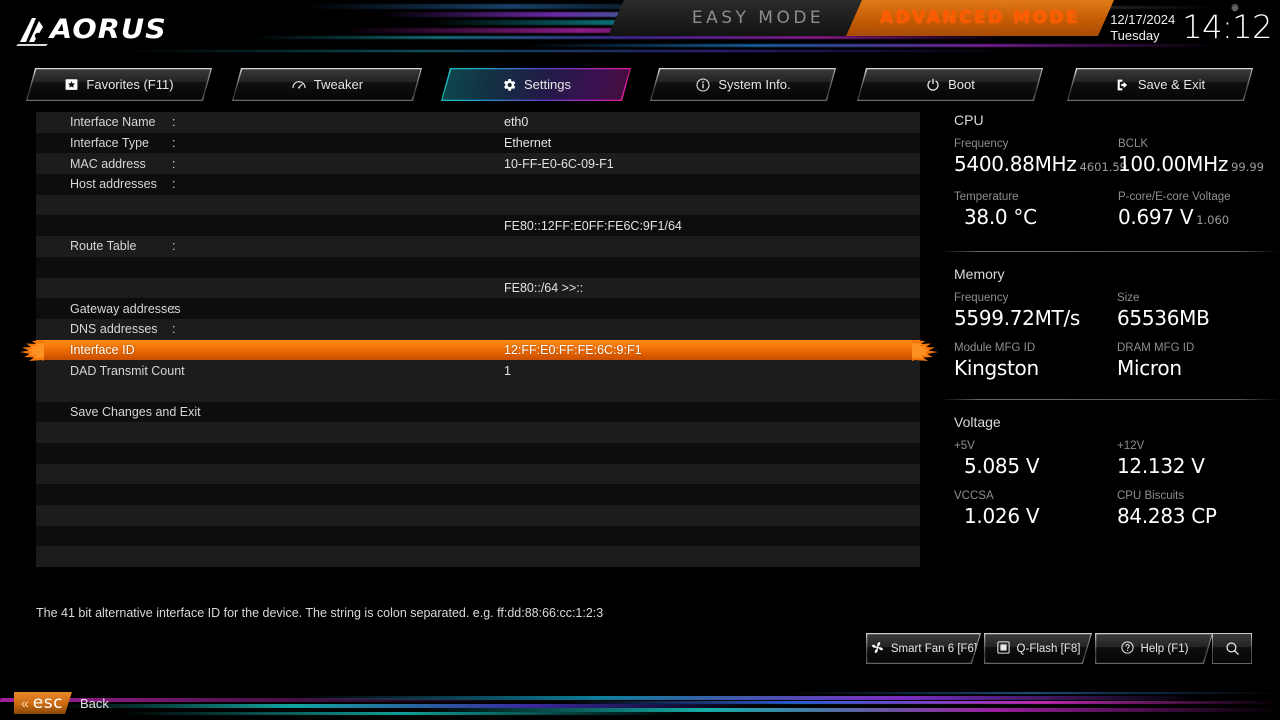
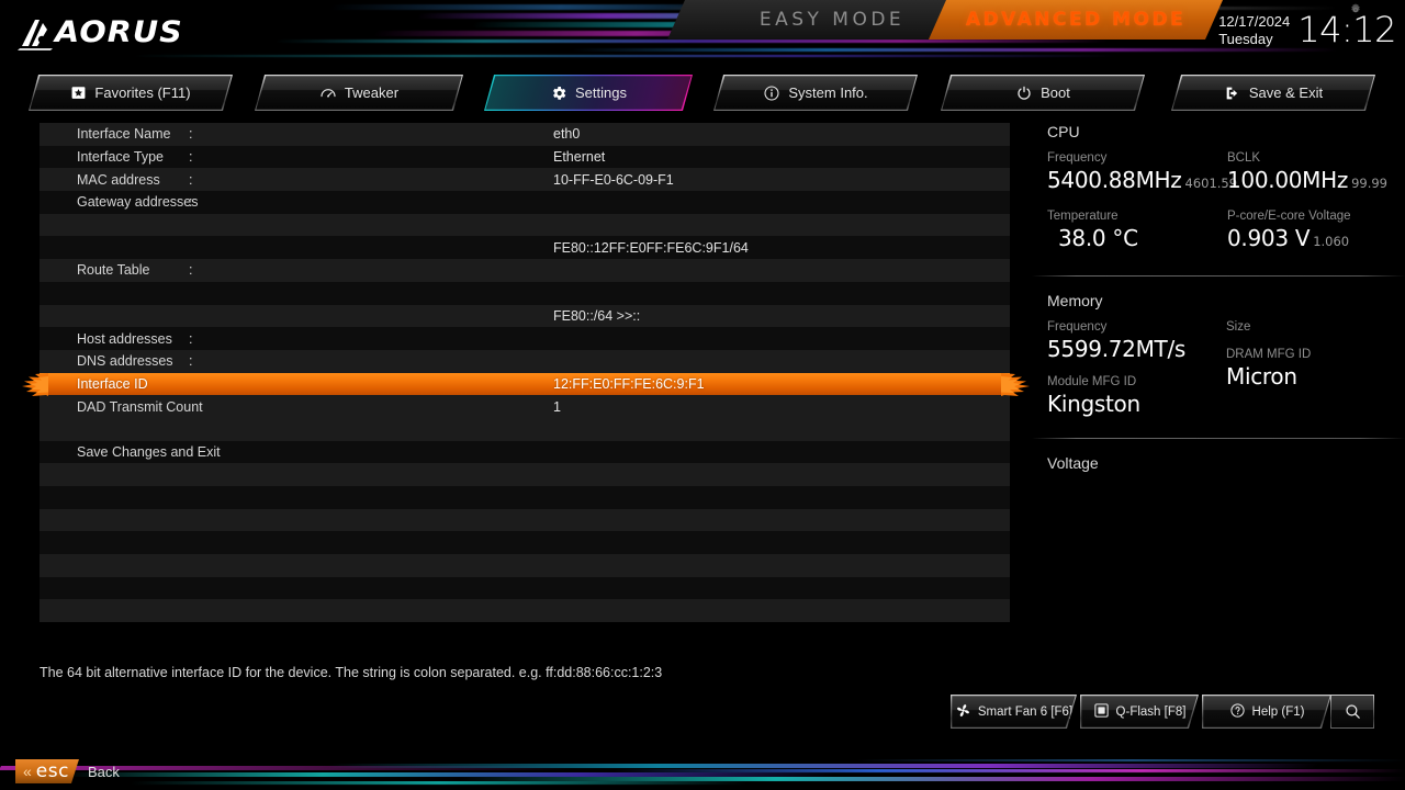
  AORUS
  EASY MODE
  ADVANCED MODE
  12/17/2024
  Tuesday
  14:12
  Favorites (F11)
  Tweaker
  Settings
  System Info.
  Boot
  Save & Exit
  Interface Name
  :
  eth0
  Interface Type
  :
  Ethernet
  MAC address
  :
  10-FF-E0-6C-09-F1
- Host addresses
+ Gateway addresses
  :
  FE80::12FF:E0FF:FE6C:9F1/64
  Route Table
  :
  FE80::/64 >>::
- Gateway addresses
+ Host addresses
  :
  DNS addresses
  :
  Interface ID
  12:FF:E0:FF:FE:6C:9:F1
  DAD Transmit Count
  1
  Save Changes and Exit
- The 41 bit alternative interface ID for the device. The string is colon separated. e.g. ff:dd:88:66:cc:1:2:3
+ The 64 bit alternative interface ID for the device. The string is colon separated. e.g. ff:dd:88:66:cc:1:2:3
  CPU
  Frequency
  5400.88MHz 4601.59
  Temperature
  38.0 °C
  BCLK
  100.00MHz 99.99
  P-core/E-core Voltage
- 0.697 V 1.060
+ 0.903 V 1.060
  Memory
  Frequency
  5599.72MT/s
  Module MFG ID
  Kingston
  Size
- 65536MB
  DRAM MFG ID
  Micron
  Voltage
- +5V
- 5.085 V
- VCCSA
- 1.026 V
- +12V
- 12.132 V
- CPU Biscuits
- 84.283 CP
  Smart Fan 6 [F6]
  Q-Flash [F8]
  Help (F1)
  «
  esc
  Back
